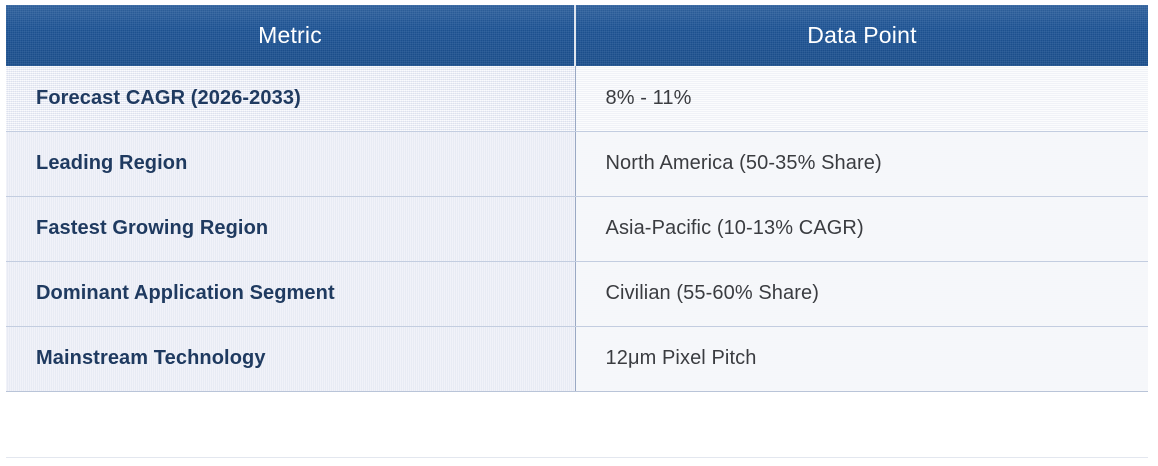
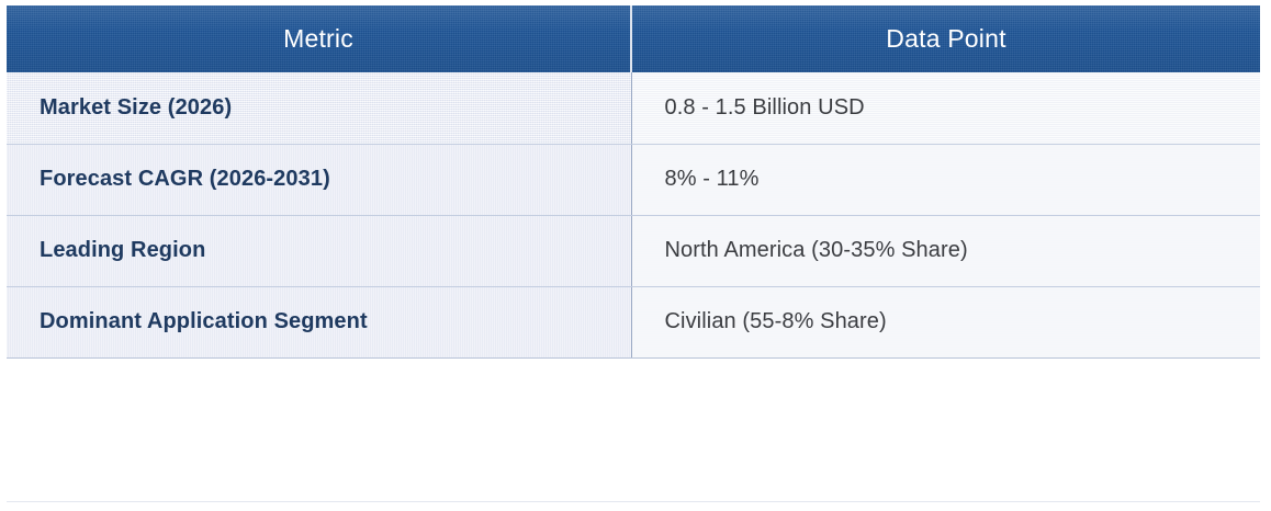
  Metric	Data Point
+ Market Size (2026)	0.8 - 1.5 Billion USD
- Forecast CAGR (2026-2033)	8% - 11%
+ Forecast CAGR (2026-2031)	8% - 11%
- Leading Region	North America (50-35% Share)
+ Leading Region	North America (30-35% Share)
- Fastest Growing Region	Asia-Pacific (10-13% CAGR)
- Dominant Application Segment	Civilian (55-60% Share)
+ Dominant Application Segment	Civilian (55-8% Share)
- Mainstream Technology	12μm Pixel Pitch
